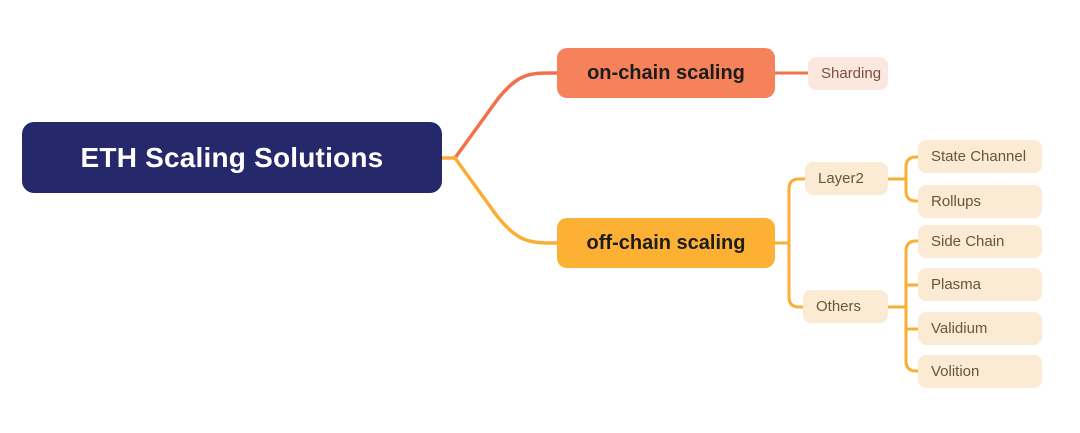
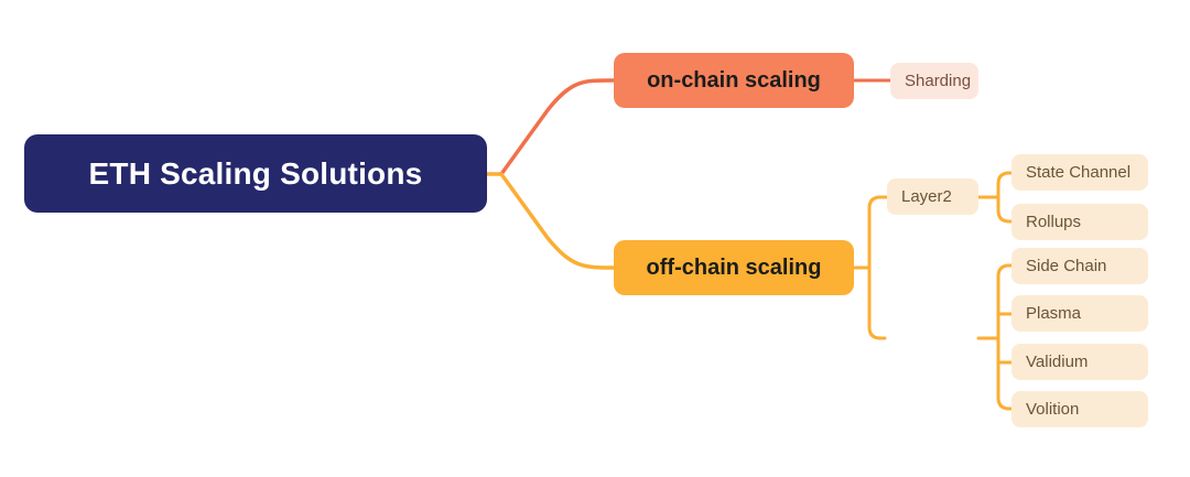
  ETH Scaling Solutions
  on-chain scaling
  off-chain scaling
  Sharding
  Layer2
- Others
  State Channel
  Rollups
  Side Chain
  Plasma
  Validium
  Volition
